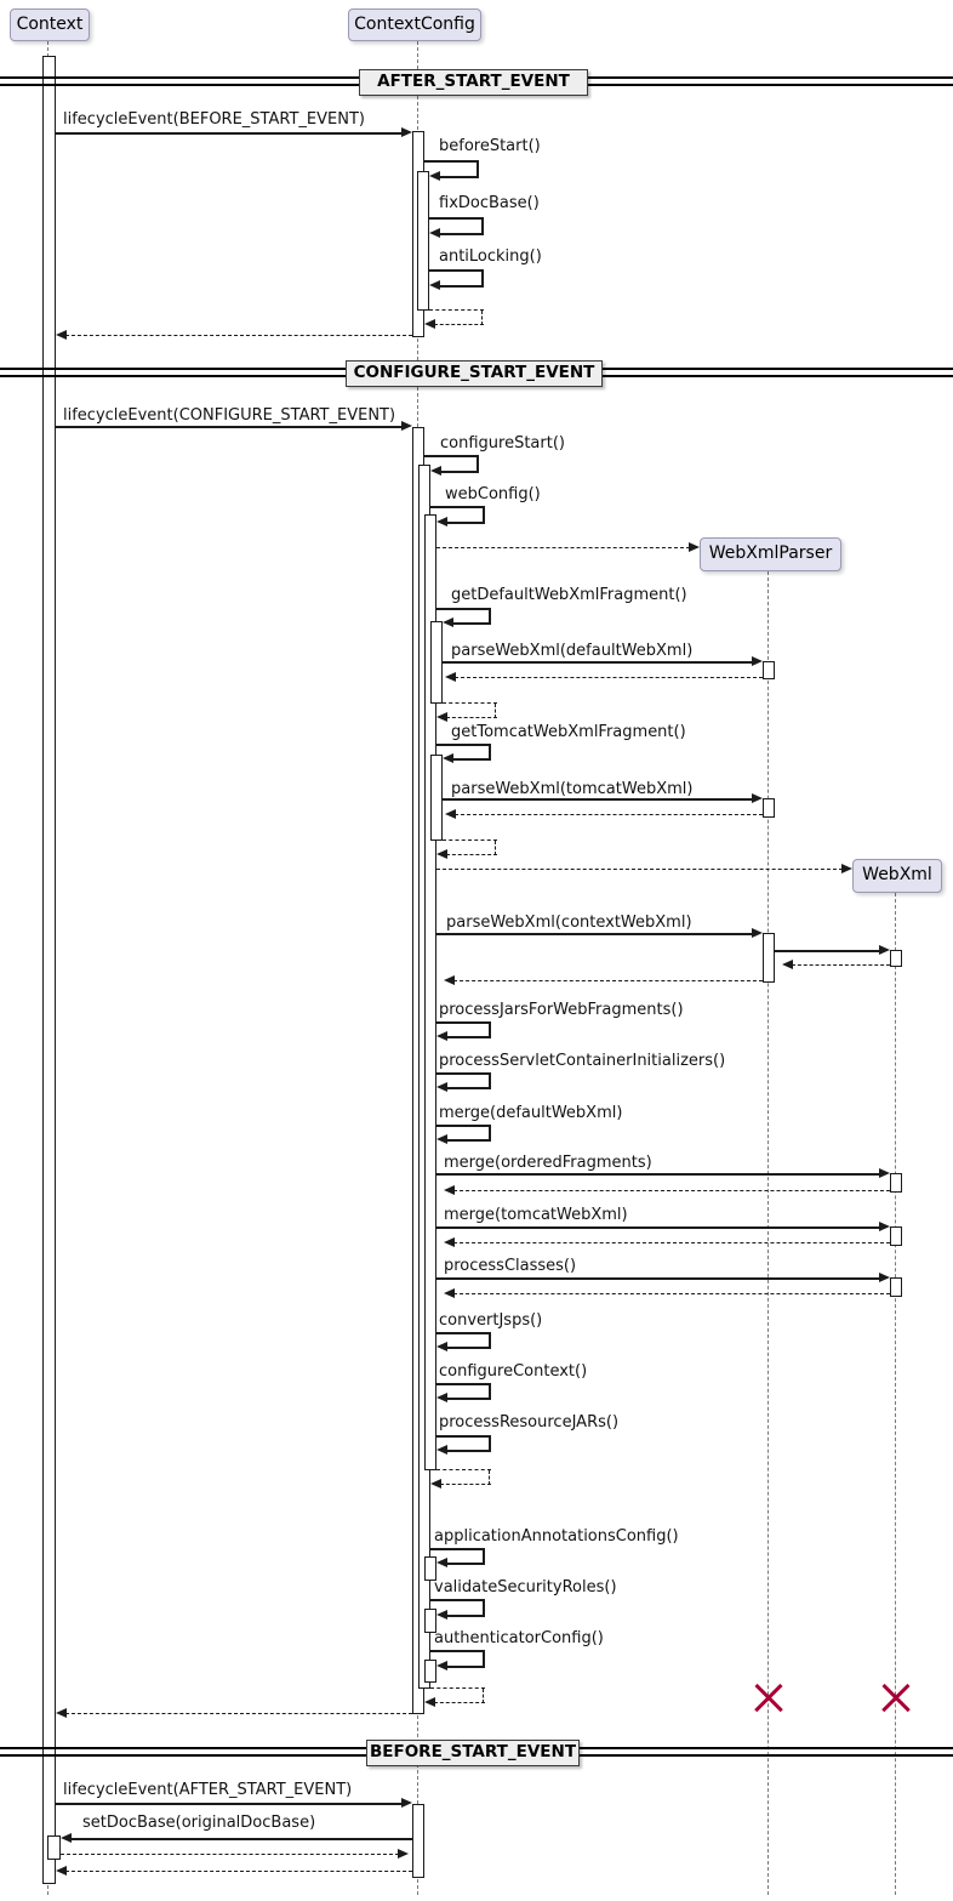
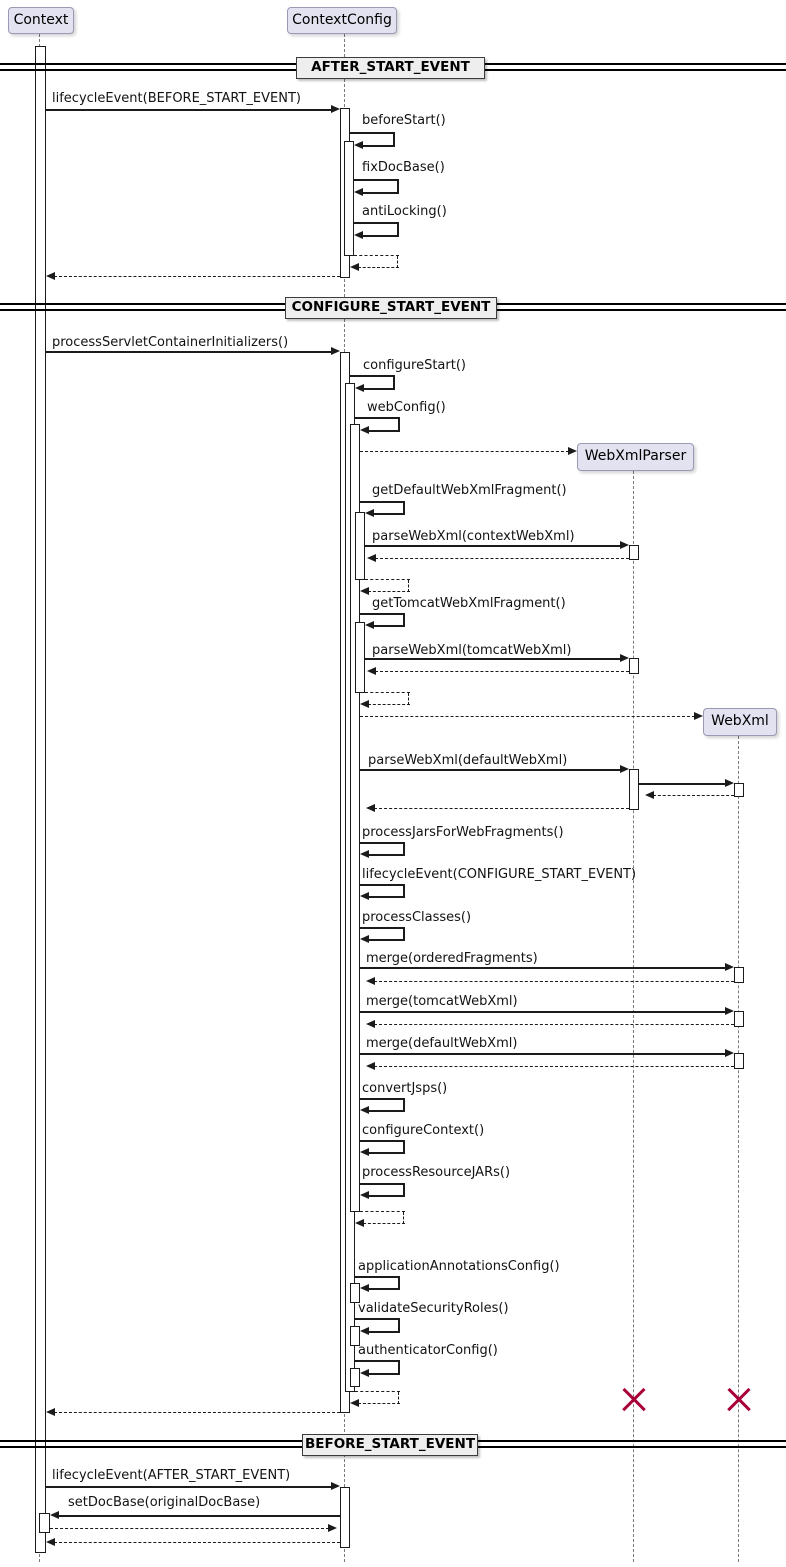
  AFTER_START_EVENT
  CONFIGURE_START_EVENT
  BEFORE_START_EVENT
  Context
  ContextConfig
  WebXmlParser
  WebXml
  lifecycleEvent(BEFORE_START_EVENT)
  beforeStart()
  fixDocBase()
  antiLocking()
- lifecycleEvent(CONFIGURE_START_EVENT)
+ processServletContainerInitializers()
  configureStart()
  webConfig()
  getDefaultWebXmlFragment()
- parseWebXml(defaultWebXml)
+ parseWebXml(contextWebXml)
  getTomcatWebXmlFragment()
  parseWebXml(tomcatWebXml)
- parseWebXml(contextWebXml)
+ parseWebXml(defaultWebXml)
  processJarsForWebFragments()
- processServletContainerInitializers()
+ lifecycleEvent(CONFIGURE_START_EVENT)
- merge(defaultWebXml)
+ processClasses()
  merge(orderedFragments)
  merge(tomcatWebXml)
- processClasses()
+ merge(defaultWebXml)
  convertJsps()
  configureContext()
  processResourceJARs()
  applicationAnnotationsConfig()
  validateSecurityRoles()
  authenticatorConfig()
  lifecycleEvent(AFTER_START_EVENT)
  setDocBase(originalDocBase)
